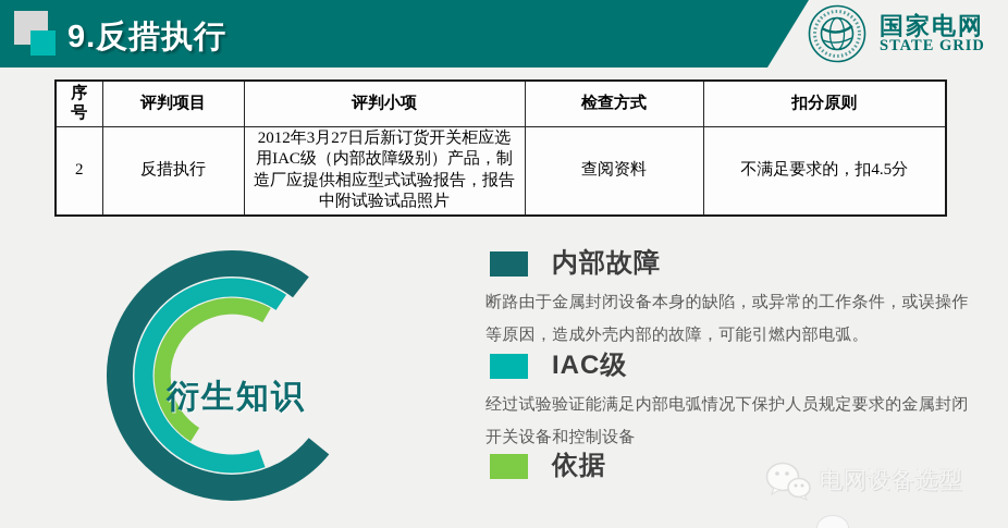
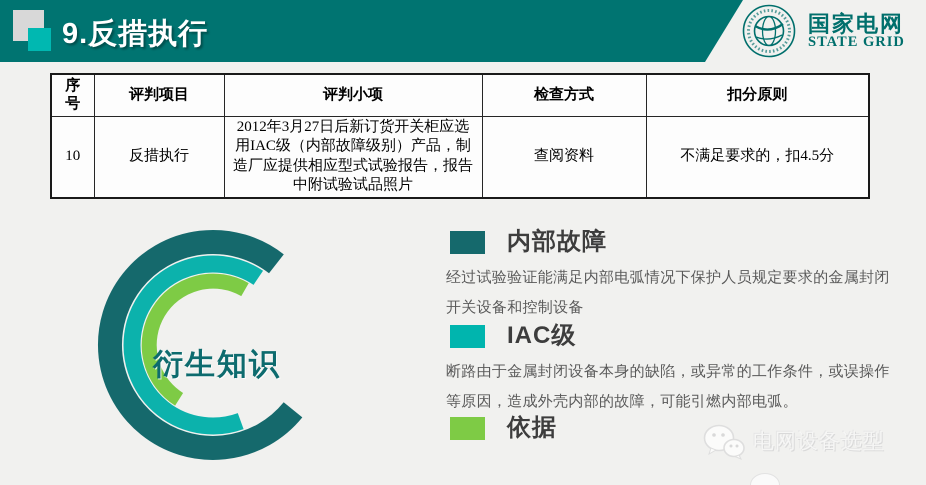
  9.反措执行
  国家电网
  STATE GRID
  序号	评判项目	评判小项	检查方式	扣分原则
- 2	反措执行	2012年3月27日后新订货开关柜应选用IAC级（内部故障级别）产品，制造厂应提供相应型式试验报告，报告中附试验试品照片	查阅资料	不满足要求的，扣4.5分
+ 10	反措执行	2012年3月27日后新订货开关柜应选用IAC级（内部故障级别）产品，制造厂应提供相应型式试验报告，报告中附试验试品照片	查阅资料	不满足要求的，扣4.5分
  衍生知识
  内部故障
- 断路由于金属封闭设备本身的缺陷，或异常的工作条件，或误操作等原因，造成外壳内部的故障，可能引燃内部电弧。
+ 经过试验验证能满足内部电弧情况下保护人员规定要求的金属封闭开关设备和控制设备
  IAC级
- 经过试验验证能满足内部电弧情况下保护人员规定要求的金属封闭开关设备和控制设备
+ 断路由于金属封闭设备本身的缺陷，或异常的工作条件，或误操作等原因，造成外壳内部的故障，可能引燃内部电弧。
  依据
  电网设备选型
